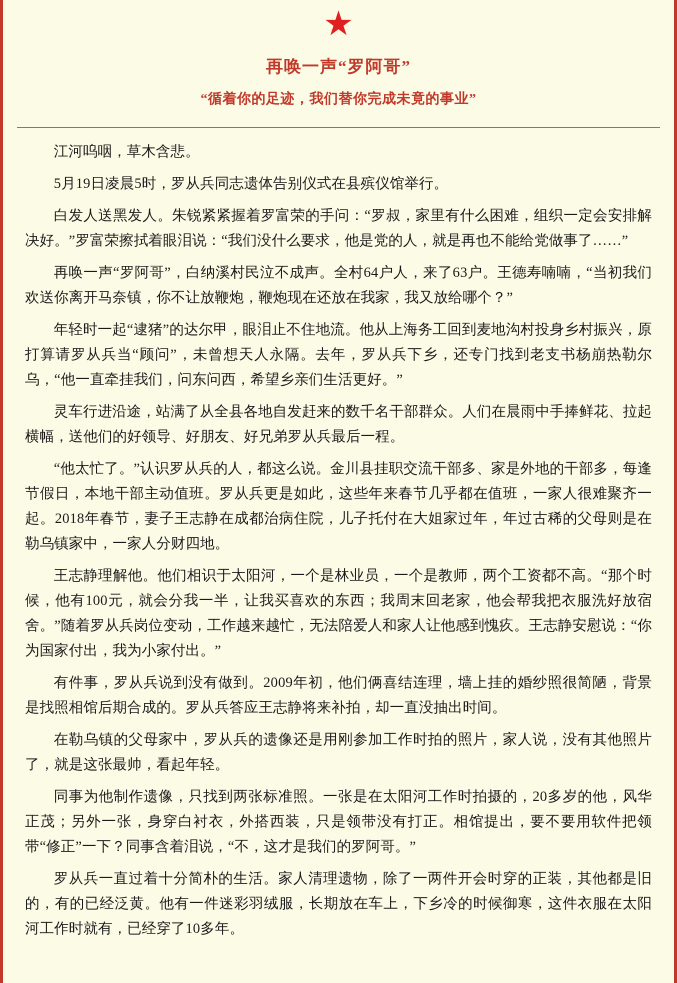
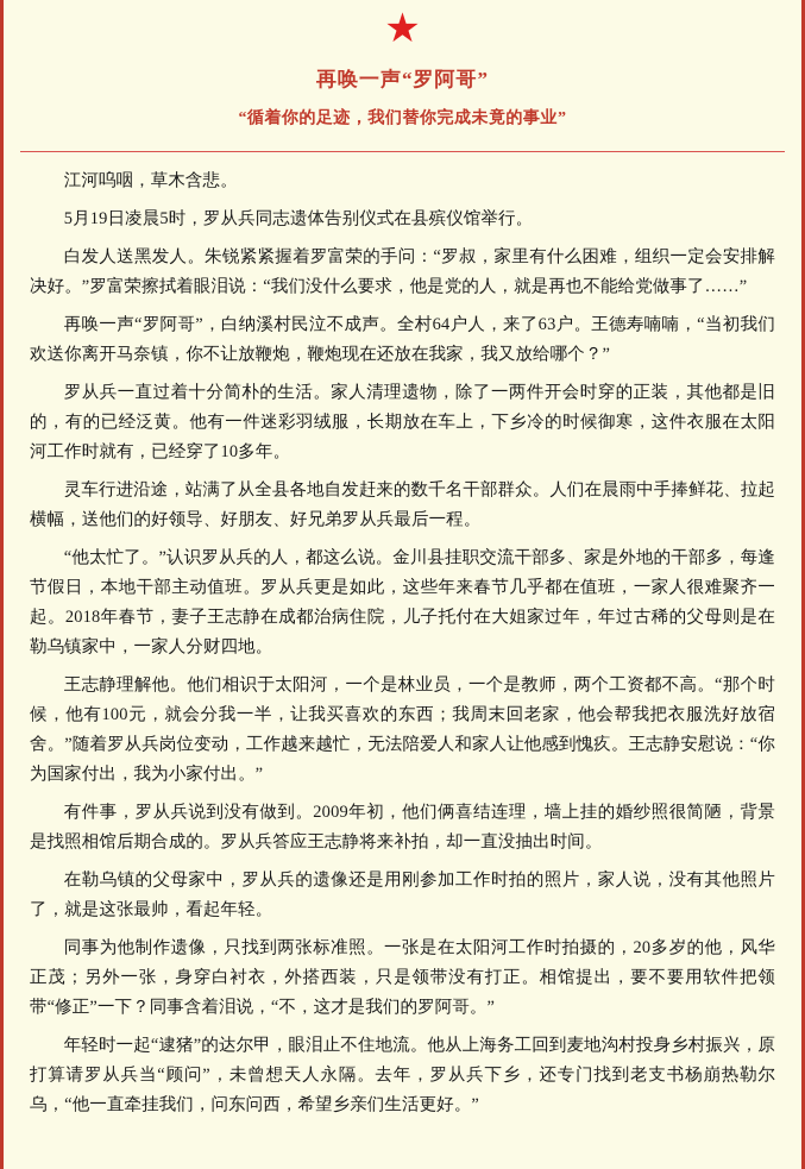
  ★
  再唤一声“罗阿哥”
  “循着你的足迹，我们替你完成未竟的事业”
  江河呜咽，草木含悲。
  5月19日凌晨5时，罗从兵同志遗体告别仪式在县殡仪馆举行。
  白发人送黑发人。朱锐紧紧握着罗富荣的手问：“罗叔，家里有什么困难，组织一定会安排解决好。”罗富荣擦拭着眼泪说：“我们没什么要求，他是党的人，就是再也不能给党做事了……”
  再唤一声“罗阿哥”，白纳溪村民泣不成声。全村64户人，来了63户。王德寿喃喃，“当初我们欢送你离开马奈镇，你不让放鞭炮，鞭炮现在还放在我家，我又放给哪个？”
- 年轻时一起“逮猪”的达尔甲，眼泪止不住地流。他从上海务工回到麦地沟村投身乡村振兴，原打算请罗从兵当“顾问”，未曾想天人永隔。去年，罗从兵下乡，还专门找到老支书杨崩热勒尔乌，“他一直牵挂我们，问东问西，希望乡亲们生活更好。”
+ 罗从兵一直过着十分简朴的生活。家人清理遗物，除了一两件开会时穿的正装，其他都是旧的，有的已经泛黄。他有一件迷彩羽绒服，长期放在车上，下乡冷的时候御寒，这件衣服在太阳河工作时就有，已经穿了10多年。
  灵车行进沿途，站满了从全县各地自发赶来的数千名干部群众。人们在晨雨中手捧鲜花、拉起横幅，送他们的好领导、好朋友、好兄弟罗从兵最后一程。
  “他太忙了。”认识罗从兵的人，都这么说。金川县挂职交流干部多、家是外地的干部多，每逢节假日，本地干部主动值班。罗从兵更是如此，这些年来春节几乎都在值班，一家人很难聚齐一起。2018年春节，妻子王志静在成都治病住院，儿子托付在大姐家过年，年过古稀的父母则是在勒乌镇家中，一家人分财四地。
  王志静理解他。他们相识于太阳河，一个是林业员，一个是教师，两个工资都不高。“那个时候，他有100元，就会分我一半，让我买喜欢的东西；我周末回老家，他会帮我把衣服洗好放宿舍。”随着罗从兵岗位变动，工作越来越忙，无法陪爱人和家人让他感到愧疚。王志静安慰说：“你为国家付出，我为小家付出。”
  有件事，罗从兵说到没有做到。2009年初，他们俩喜结连理，墙上挂的婚纱照很简陋，背景是找照相馆后期合成的。罗从兵答应王志静将来补拍，却一直没抽出时间。
  在勒乌镇的父母家中，罗从兵的遗像还是用刚参加工作时拍的照片，家人说，没有其他照片了，就是这张最帅，看起年轻。
  同事为他制作遗像，只找到两张标准照。一张是在太阳河工作时拍摄的，20多岁的他，风华正茂；另外一张，身穿白衬衣，外搭西装，只是领带没有打正。相馆提出，要不要用软件把领带“修正”一下？同事含着泪说，“不，这才是我们的罗阿哥。”
- 罗从兵一直过着十分简朴的生活。家人清理遗物，除了一两件开会时穿的正装，其他都是旧的，有的已经泛黄。他有一件迷彩羽绒服，长期放在车上，下乡冷的时候御寒，这件衣服在太阳河工作时就有，已经穿了10多年。
+ 年轻时一起“逮猪”的达尔甲，眼泪止不住地流。他从上海务工回到麦地沟村投身乡村振兴，原打算请罗从兵当“顾问”，未曾想天人永隔。去年，罗从兵下乡，还专门找到老支书杨崩热勒尔乌，“他一直牵挂我们，问东问西，希望乡亲们生活更好。”
